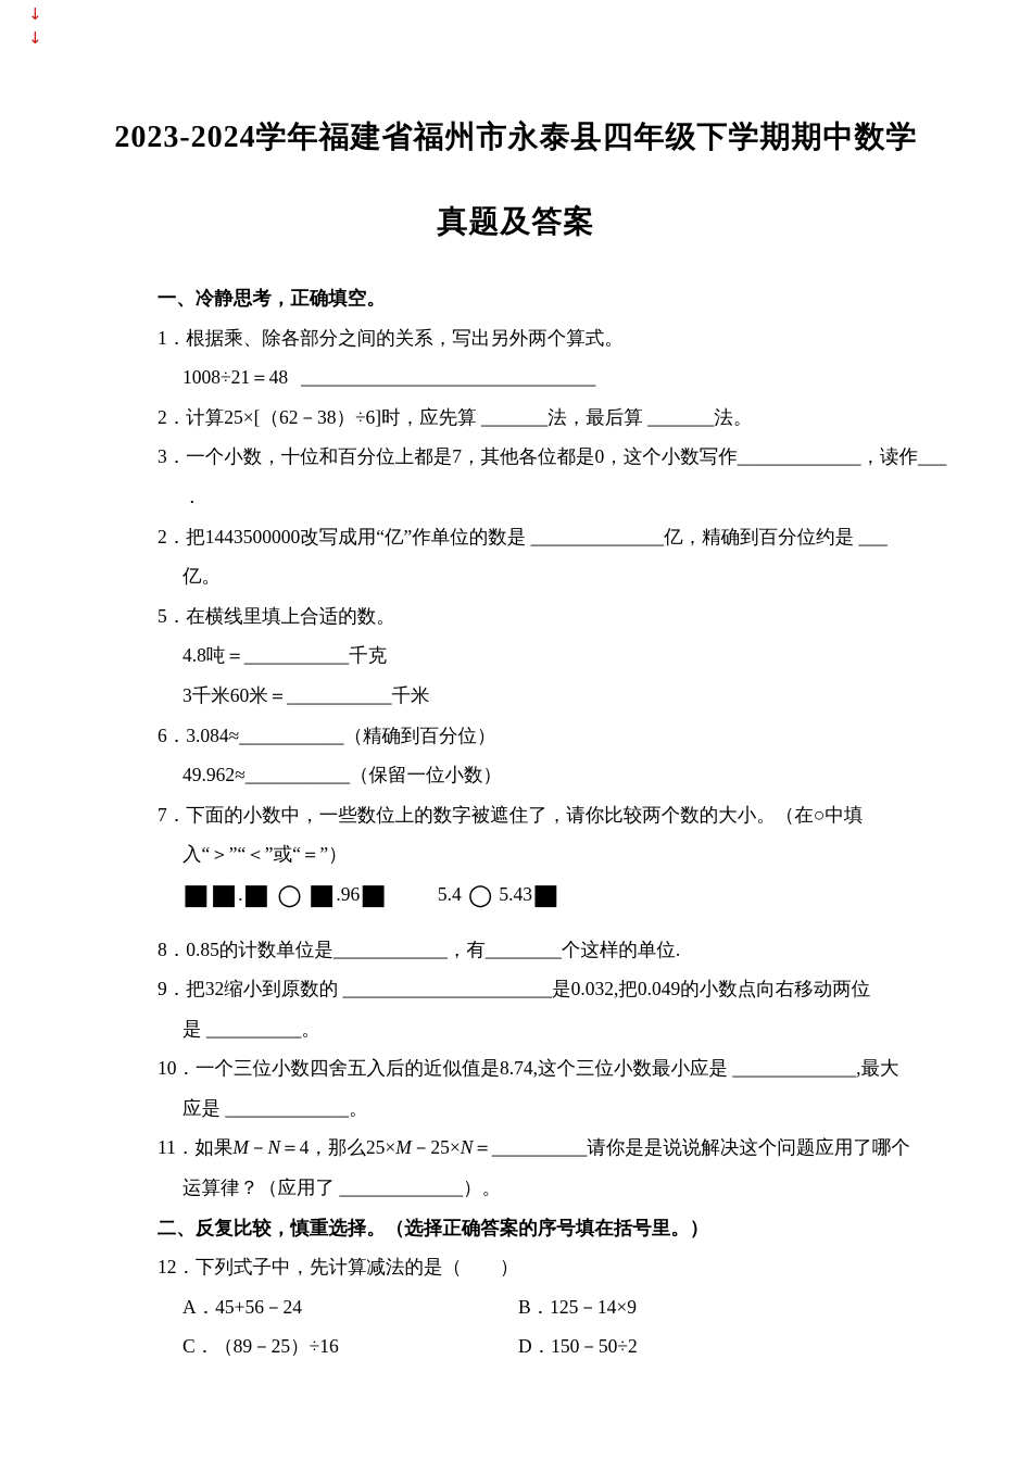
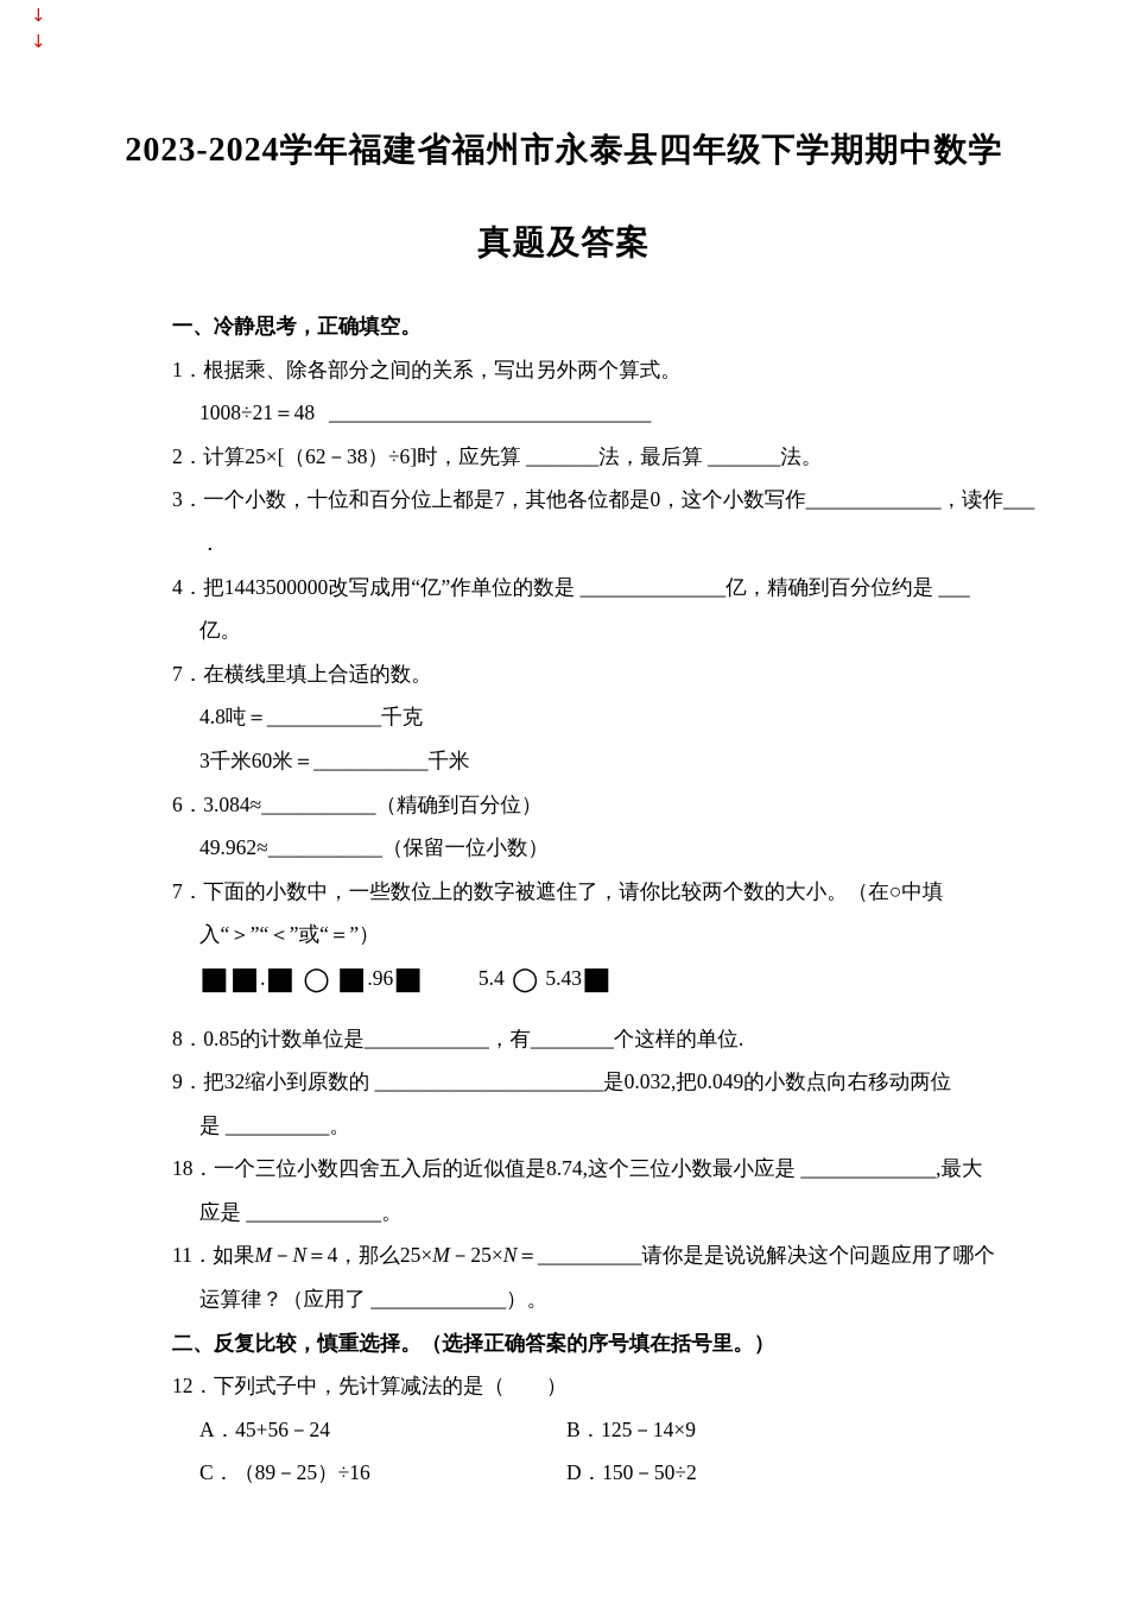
  ↓
  ↓
  2023-2024学年福建省福州市永泰县四年级下学期期中数学
  真题及答案
  一、冷静思考，正确填空。
  1．根据乘、除各部分之间的关系，写出另外两个算式。
  1008÷21＝48 _______________________________
  2．计算25×[（62－38）÷6]时，应先算 _______法，最后算 _______法。
  3．一个小数，十位和百分位上都是7，其他各位都是0，这个小数写作_____________，读作___
  ．
- 2．把1443500000改写成用“亿”作单位的数是 ______________亿，精确到百分位约是 ___
+ 4．把1443500000改写成用“亿”作单位的数是 ______________亿，精确到百分位约是 ___
  亿。
- 5．在横线里填上合适的数。
+ 7．在横线里填上合适的数。
  4.8吨＝___________千克
  3千米60米＝___________千米
  6．3.084≈___________（精确到百分位）
  49.962≈___________（保留一位小数）
  7．下面的小数中，一些数位上的数字被遮住了，请你比较两个数的大小。（在○中填
  入“＞”“＜”或“＝”）
  ■■.■ ○ ■.96■ 5.4 ○ 5.43■
  8．0.85的计数单位是____________，有________个这样的单位.
  9．把32缩小到原数的 ______________________是0.032,把0.049的小数点向右移动两位
  是 __________。
- 10．一个三位小数四舍五入后的近似值是8.74,这个三位小数最小应是 _____________,最大
+ 18．一个三位小数四舍五入后的近似值是8.74,这个三位小数最小应是 _____________,最大
  应是 _____________。
  11．如果M－N＝4，那么25×M－25×N＝__________请你是是说说解决这个问题应用了哪个
  运算律？（应用了 _____________）。
  二、反复比较，慎重选择。（选择正确答案的序号填在括号里。）
  12．下列式子中，先计算减法的是（ ）
  A．45+56－24
  B．125－14×9
  C．（89－25）÷16
  D．150－50÷2
